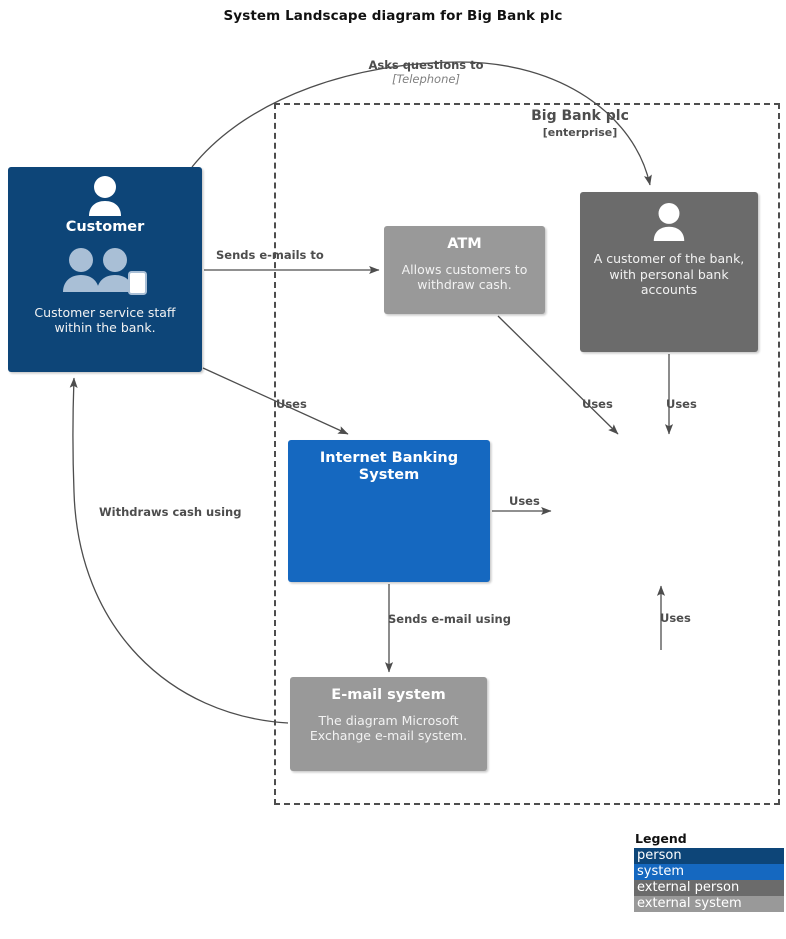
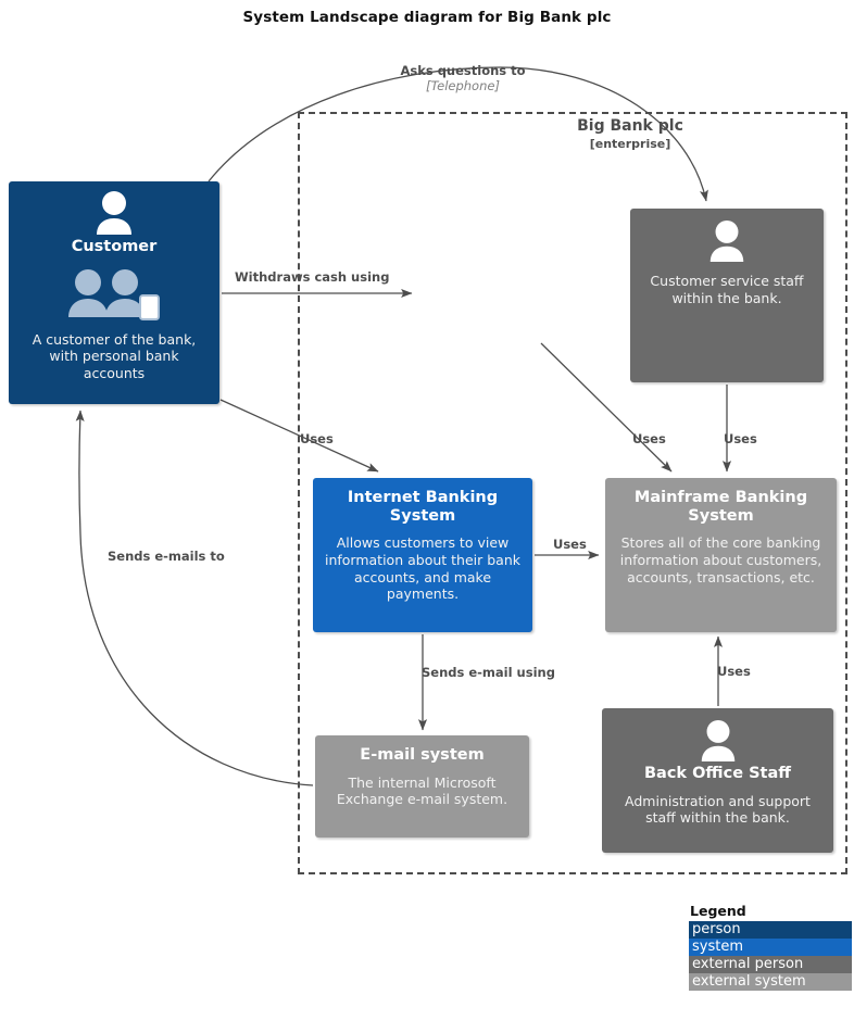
  System Landscape diagram for Big Bank plc
  Big Banklc
  [enterprise]
  Customer
- Customer service staff within the bank.
+ A customer of the bank, with personal bank accounts
- ATM
- Allows customers to withdraw cash.
- A customer of the bank, with personal bank accounts
+ Customer service staff within the bank.
  Internet Banking System
+ Allows customers to view information about their bank accounts, and make payments.
+ Mainframe Banking System
+ Stores all of the core banking information about customers, accounts, transactions, etc.
  E-mail system
- The diagram Microsoft Exchange e-mail system.
+ The internal Microsoft Exchange e-mail system.
+ Back Office Staff
+ Administration and support staff within the bank.
  Asks questions to
  [Telephone]
- Sends e-mails to
+ Withdraws cash using
  Uses
  Uses
  Uses
  Uses
  Uses
- Withdraws cash using
+ Sends e-mails to
  Sends e-mail using
  Legend
  person
  system
  external person
  external system
